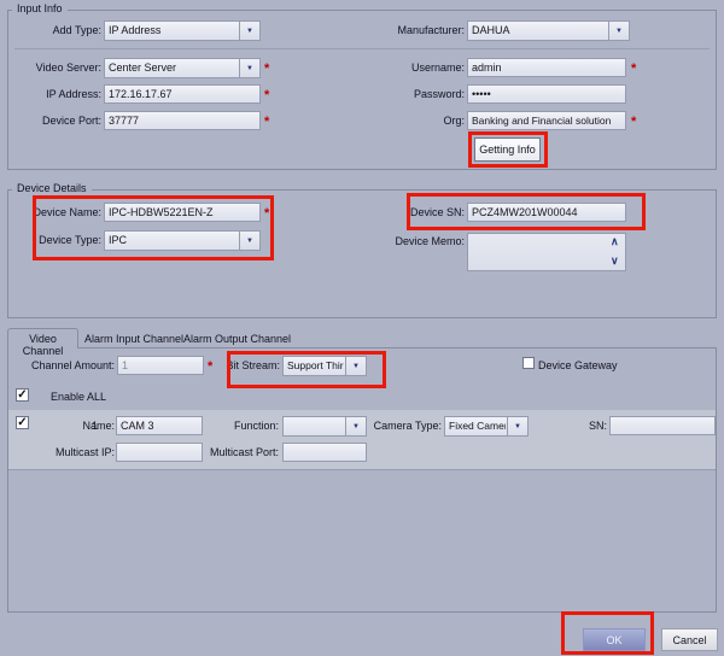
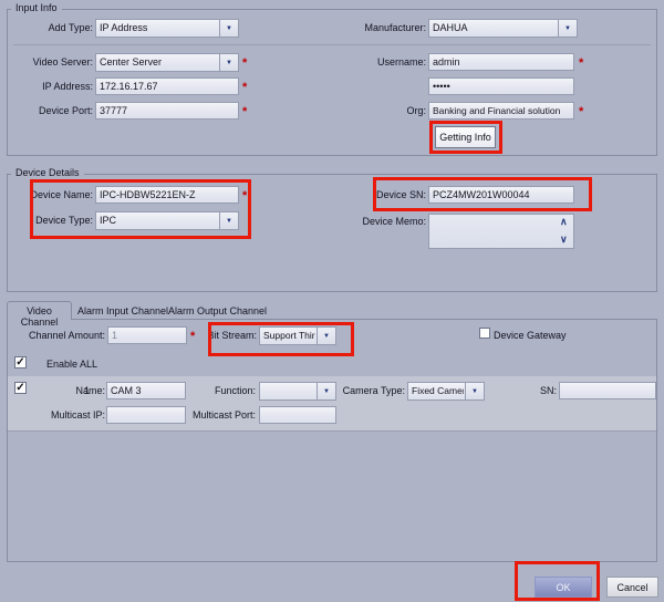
  Input Info
  Add Type:
  IP Address
  Manufacturer:
  DAHUA
  Video Server:
  Center Server
  *
  Username:
  admin
  *
  IP Address:
  172.16.17.67
  *
- Password:
  •••••
  Device Port:
  37777
  *
  Org:
  Banking and Financial solution
  *
  Getting Info
  Device Details
  Device Name:
  IPC-HDBW5221EN-Z
  *
  Device Type:
  IPC
  Device SN:
  PCZ4MW201W00044
  Device Memo:
  ∧
  ∨
  Video Channel
  Alarm Input Channel
  Alarm Output Channel
  Channel Amount:
  1
  *
  Bit Stream:
  Support Thir
  Device Gateway
  ✓
  Enable ALL
  ✓
  1
  Name:
  CAM 3
  Function:
  Camera Type:
  Fixed Came
  SN:
  Multicast IP:
  Multicast Port:
  OK
  Cancel
